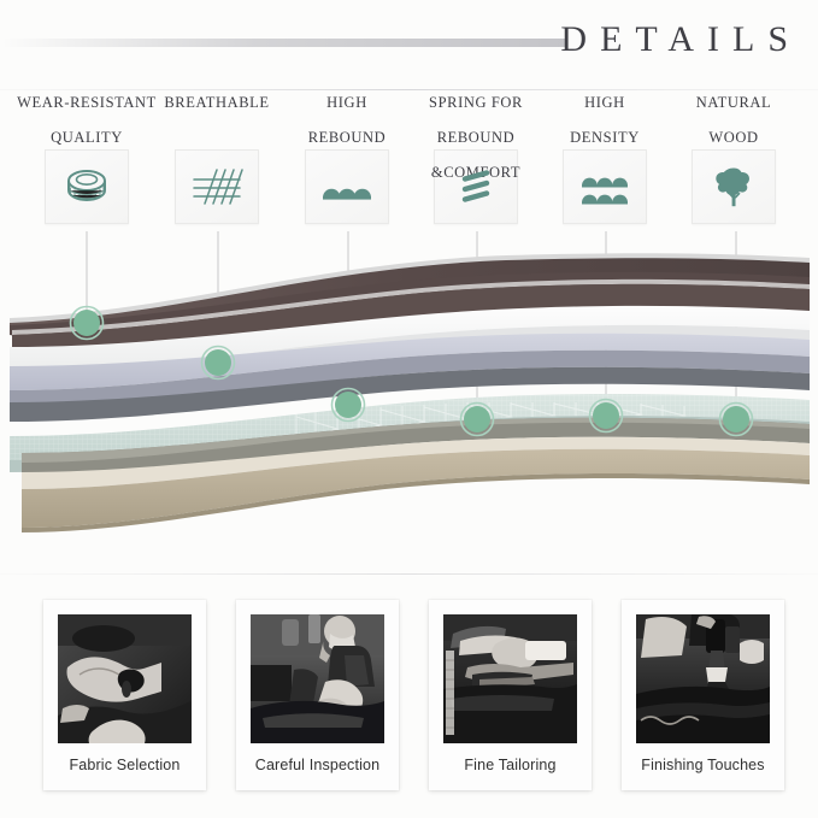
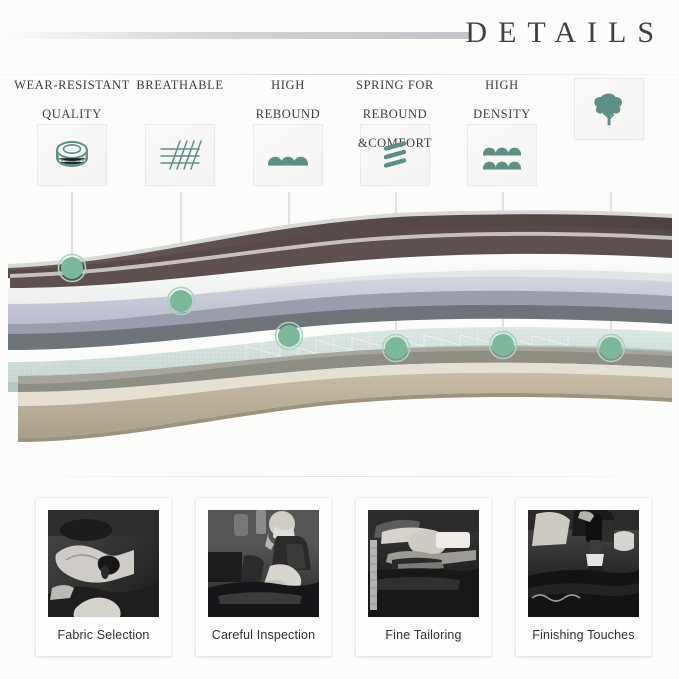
  DETAILS
  WEAR-RESISTANT
  QUALITY
  BREATHABLE
  HIGH
  REBOUND
  SPRING FOR
  REBOUND
  &COMORT
  HIGH
  DENSITY
- NATURAL
- WOOD
  Fabric Selection
  Careful Inspection
  Fine Tailoring
  Finishing Touches
